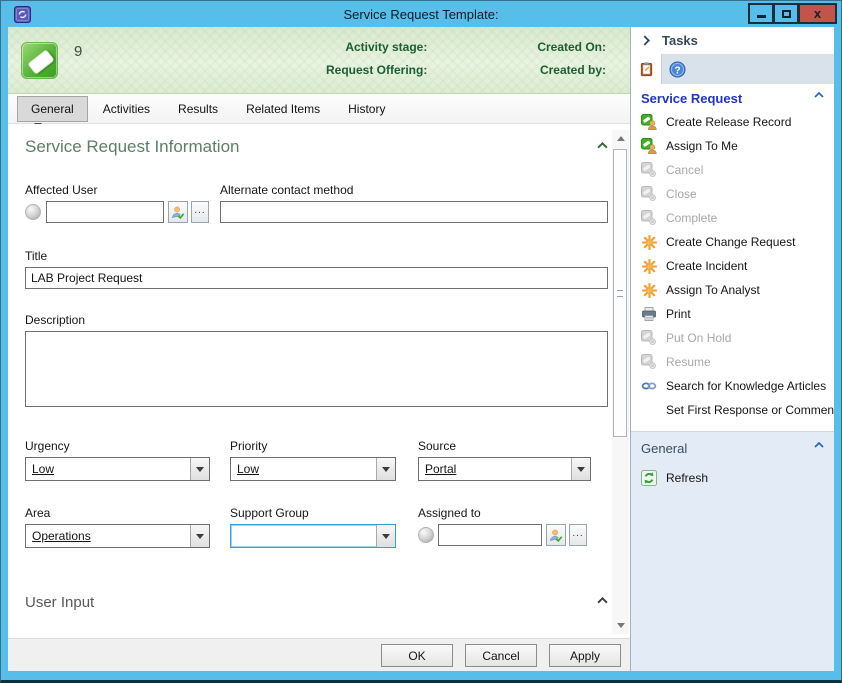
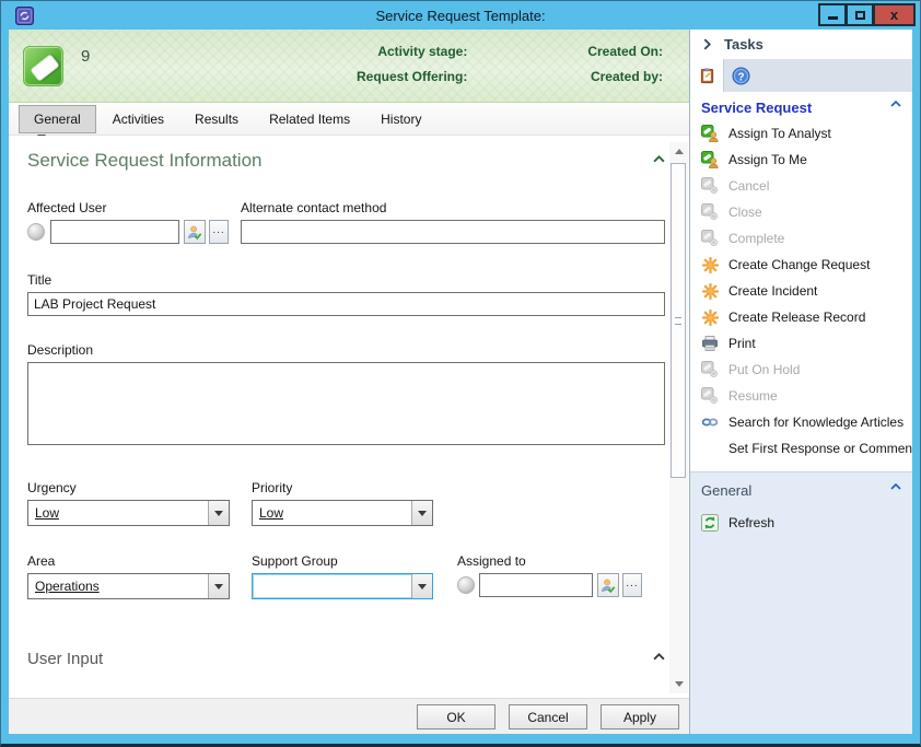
  Service Request Template:
  x
  9
  Activity stage:
  Created On:
  Request Offering:
  Created by:
  General
  Activities
  Results
  Related Items
  History
  Service Request Information
  Affected User
  ...
  Alternate contact method
  Title
  LAB Project Request
  Description
  Urgency
  Low
  Priority
  Low
- Source
- Portal
  Area
  Operations
  Support Group
  Assigned to
  ...
  User Input
  OK
  Cancel
  Apply
  Tasks
  ?
  Service Request
- Create Release Record
+ Assign To Analyst
  Assign To Me
  Cancel
  Close
  Complete
  Create Change Request
  Create Incident
- Assign To Analyst
+ Create Release Record
  Print
  Put On Hold
  Resume
  Search for Knowledge Articles
  Set First Response or Commen
  General
  Refresh
